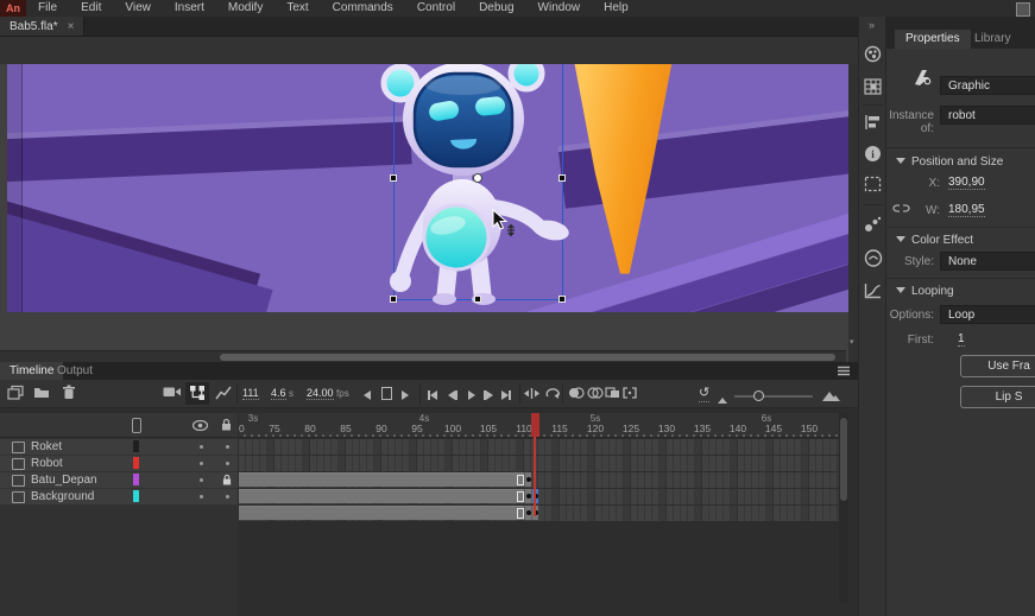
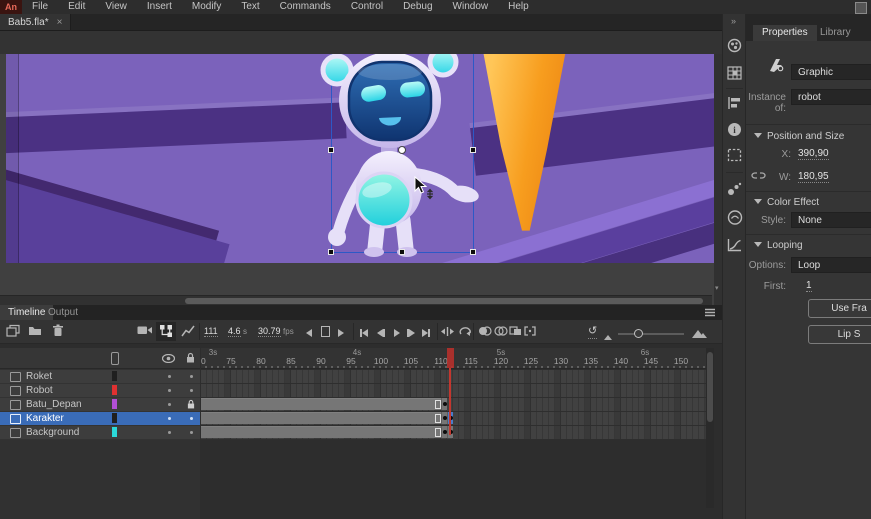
  An
  File
  Edit
  View
  Insert
  Modify
  Text
  Commands
  Control
  Debug
  Window
  Help
  Bab5.fla*
  ×
  »
  i
  Properties
  Library
  Graphic
  Instance of:
  robot
  Position and Size
  X:
  390,90
  W:
  180,95
  Color Effect
  Style:
  None
  Looping
  Options:
  Loop
  First:
  1
  Use Fra
  Lip S
  Timeline
  Output
  111
  4.6 s
- 24.00 fps
+ 30.79 fps
  ↺
  Roket
  Robot
  Batu_Depan
+ Karakter
  Background
  3s
  4s
  5s
  6s
  75
  80
  85
  90
  95
  100
  105
  110
  115
  120
  125
  130
  135
  140
  145
  150
